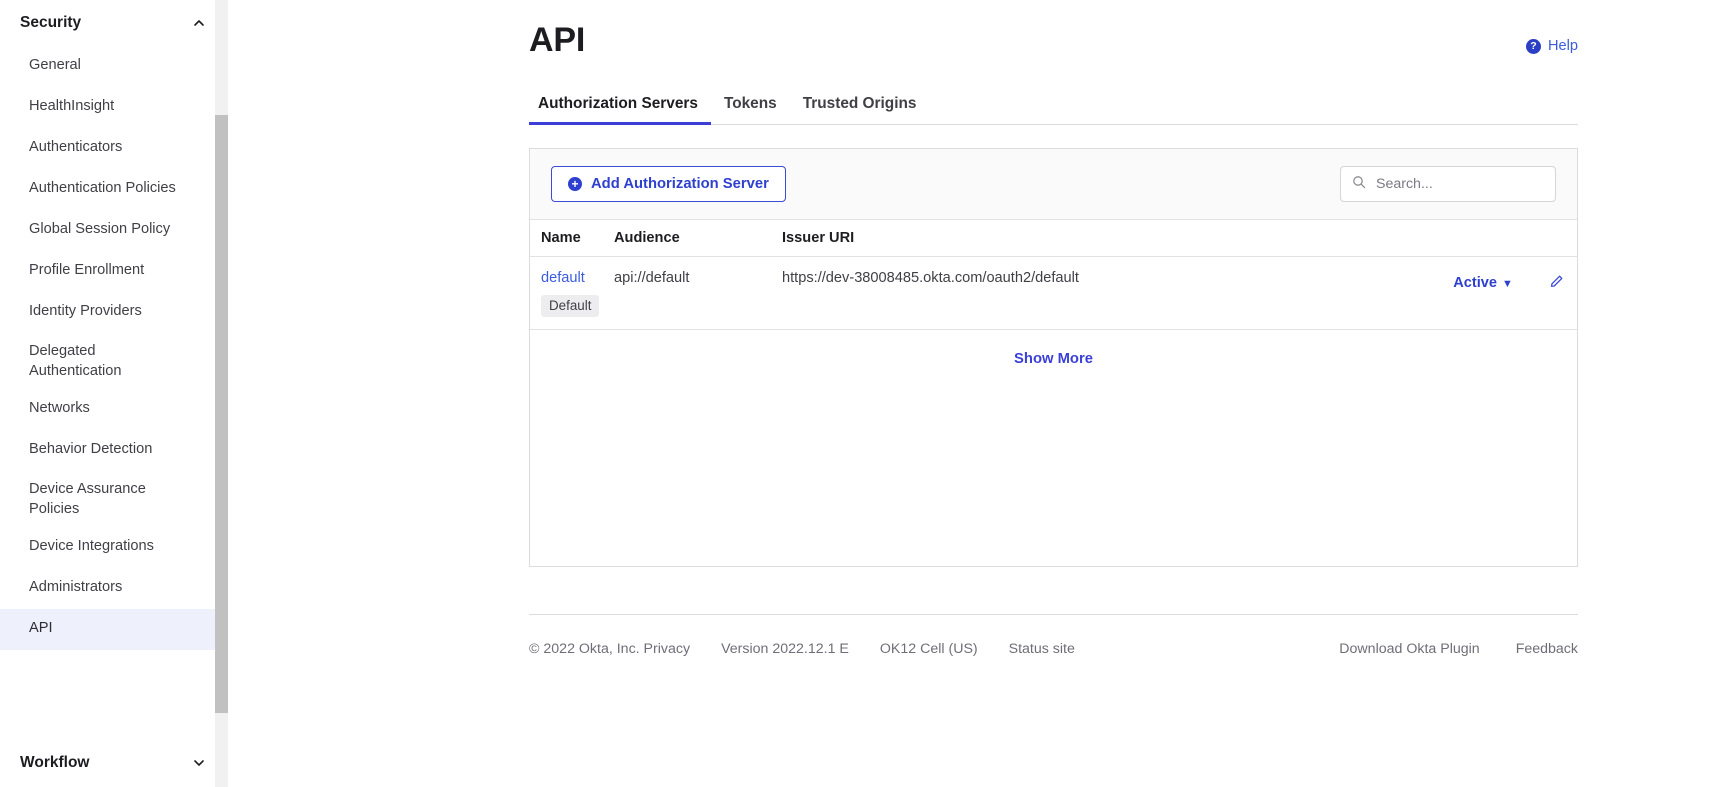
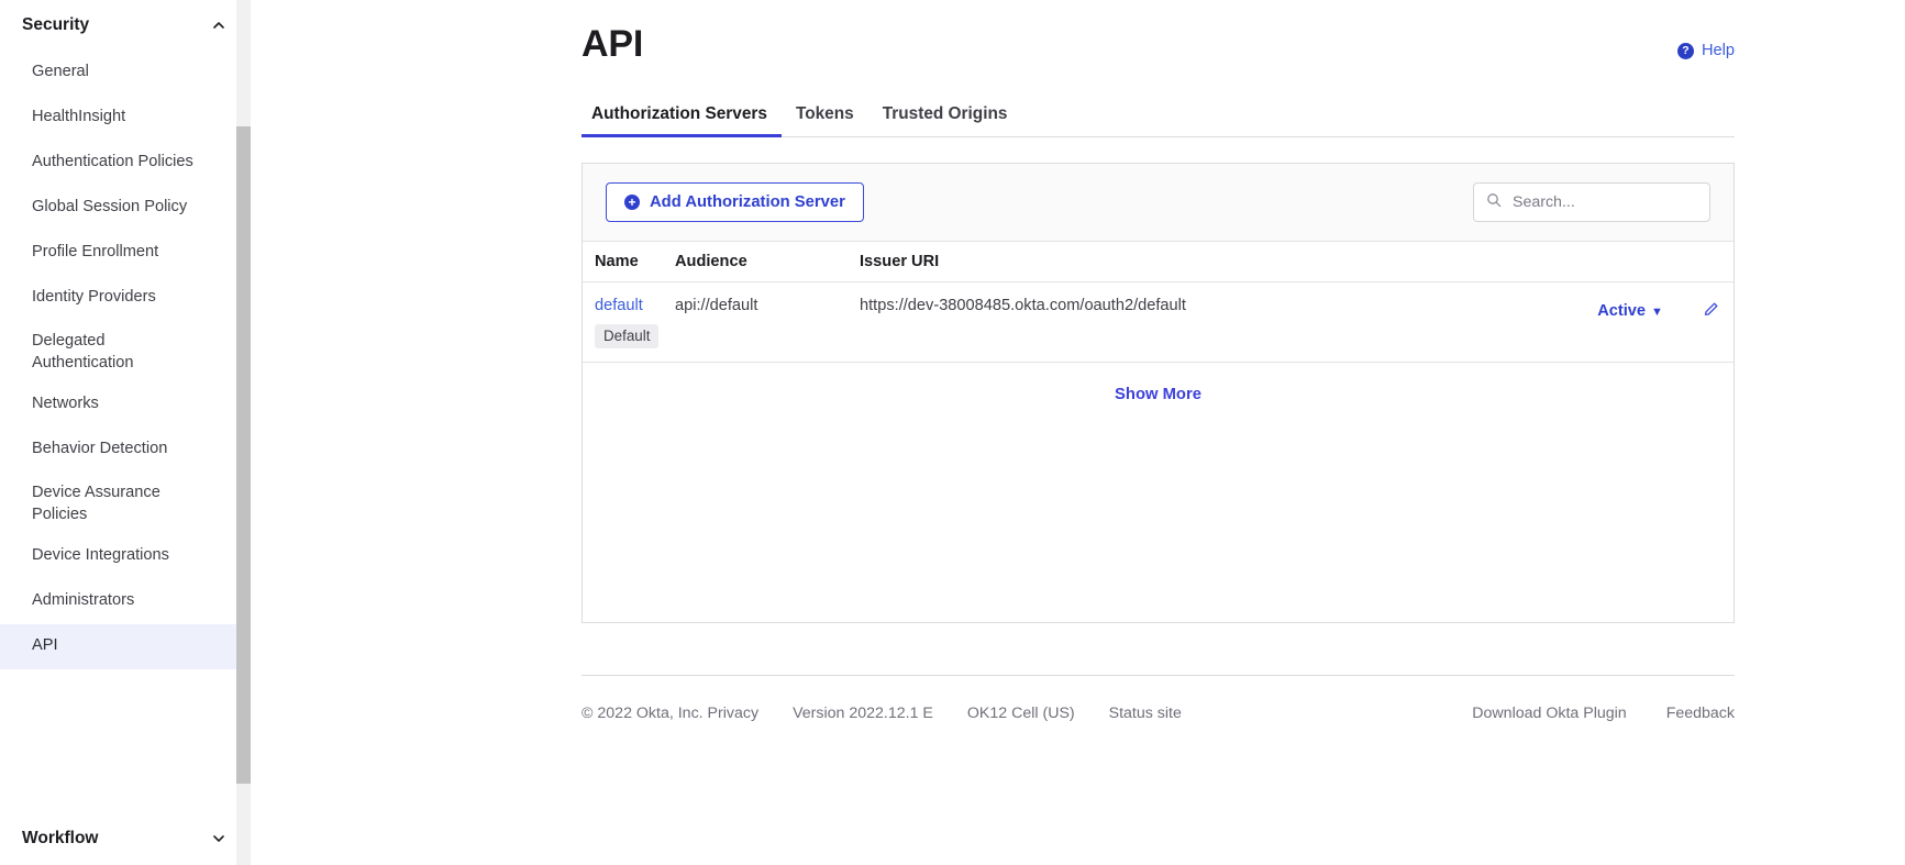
  Security
  General
  HealthInsight
- Authenticators
  Authentication Policies
  Global Session Policy
  Profile Enrollment
  Identity Providers
  Delegated Authentication
  Networks
  Behavior Detection
  Device Assurance Policies
  Device Integrations
  Administrators
  API
  Workflow
  API
  ?
  Help
  Authorization Servers
  Tokens
  Trusted Origins
  +
  Add Authorization Server
  Search...
  Name	Audience	Issuer URI
  default Default	api://default	https://dev-38008485.okta.com/oauth2/default	Active ▼
  Show More
  © 2022 Okta, Inc. Privacy
  Version 2022.12.1 E
  OK12 Cell (US)
  Status site
  Download Okta Plugin
  Feedback
